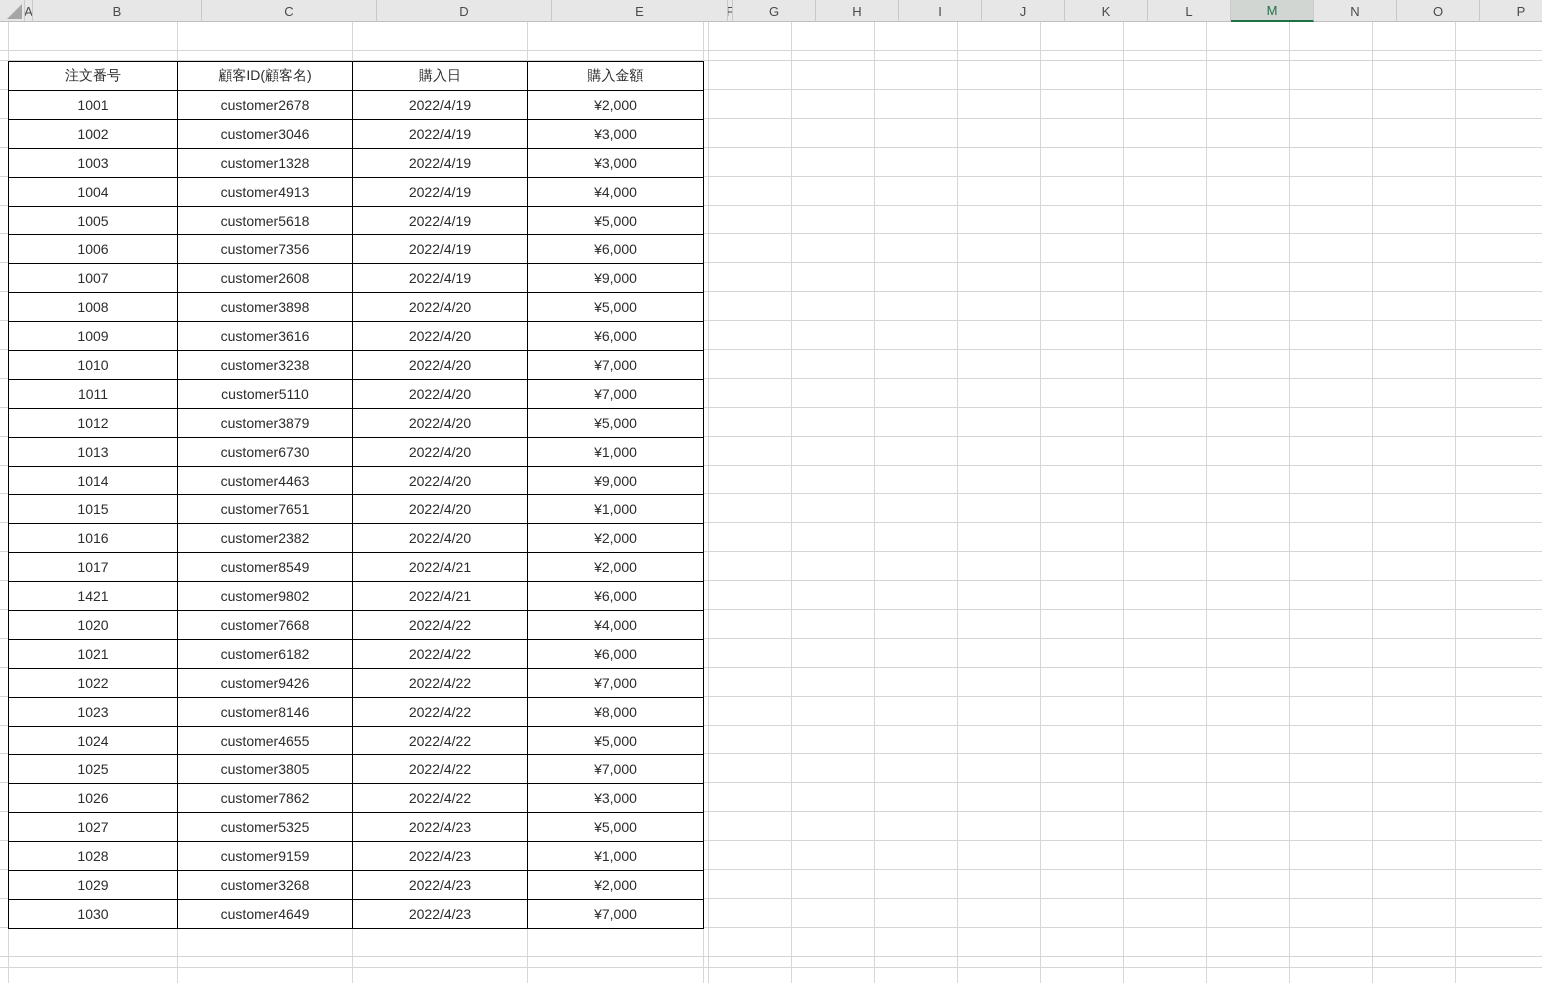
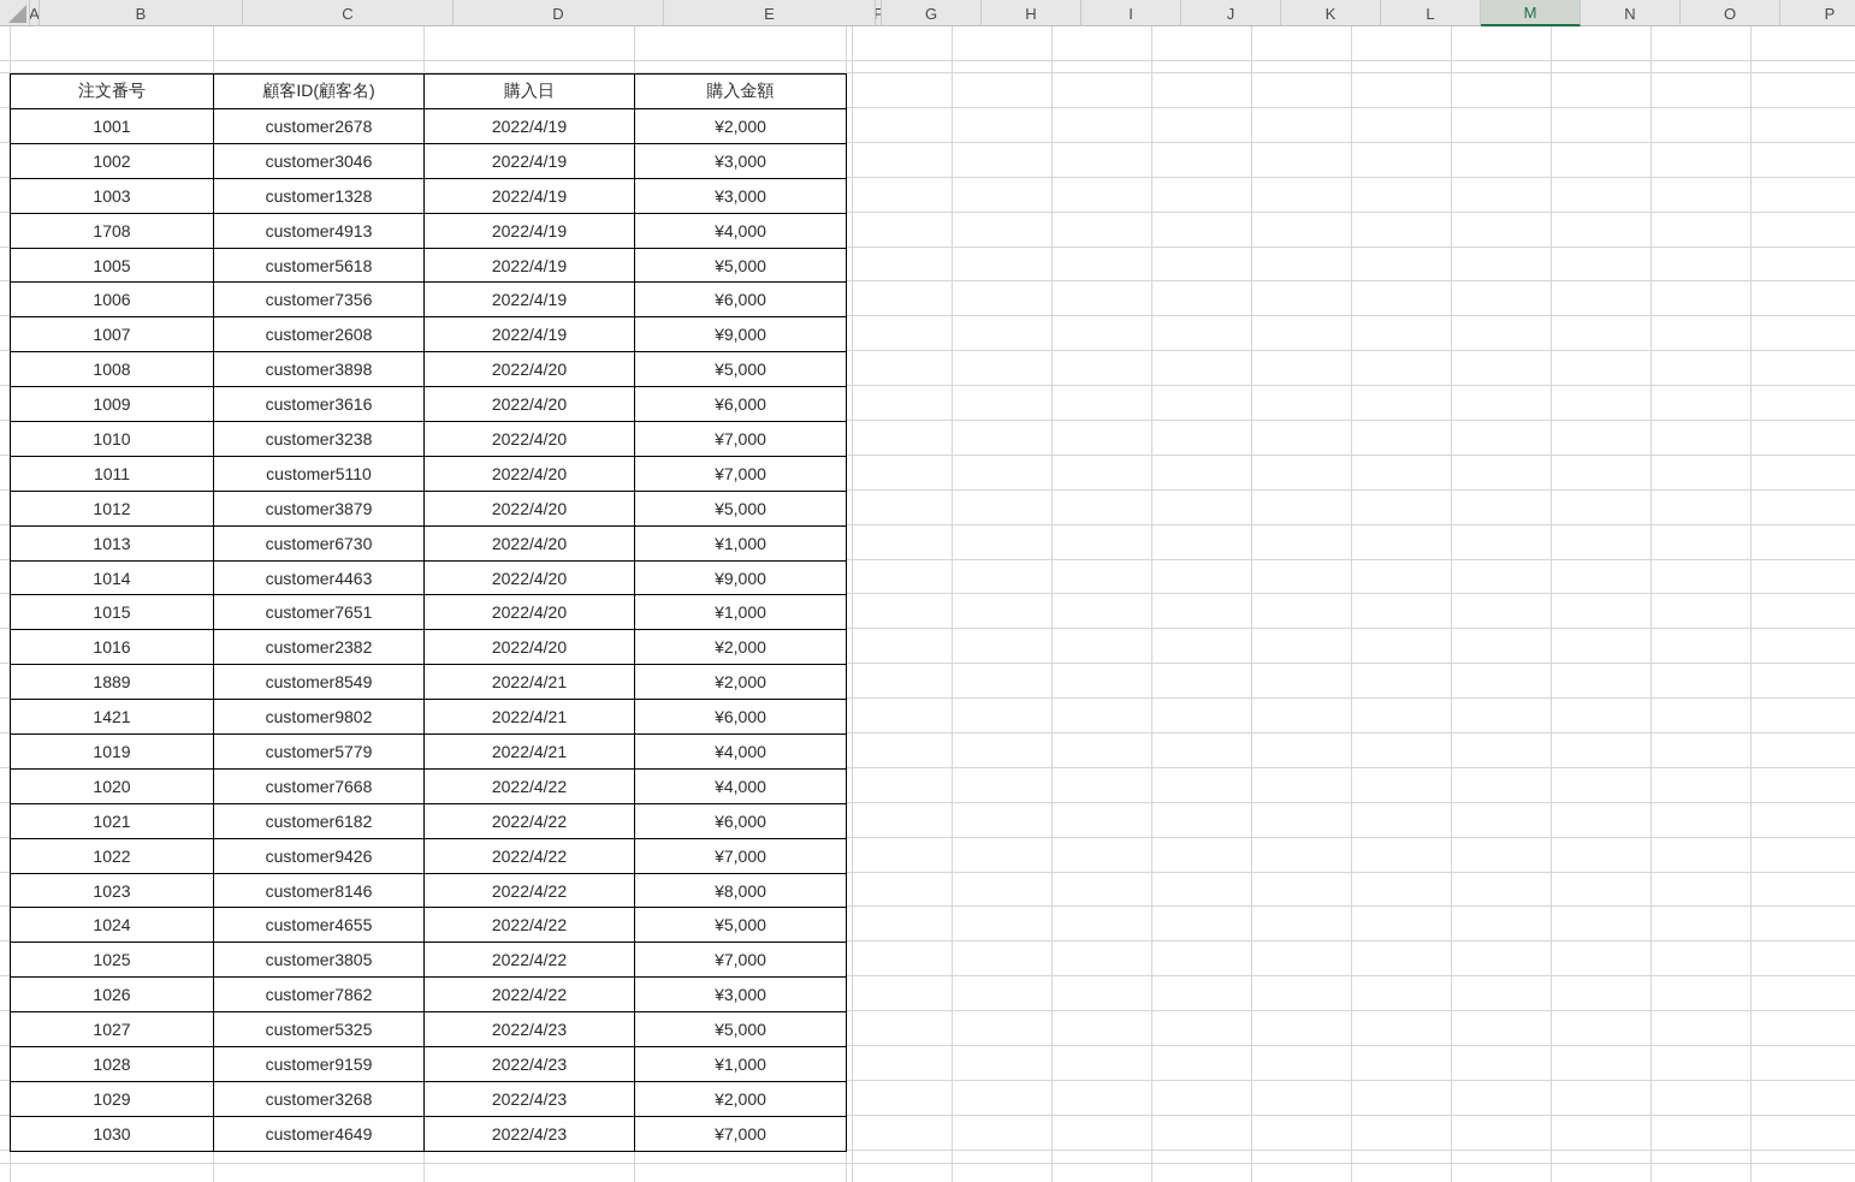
  A
  B
  C
  D
  E
  F
  G
  H
  I
  J
  K
  L
  M
  N
  O
  P
  	注文番号	顧客ID(顧客名)	購入日	購入金額
  1001	customer2678	2022/4/19	¥2,000
  1002	customer3046	2022/4/19	¥3,000
  1003	customer1328	2022/4/19	¥3,000
- 1004	customer4913	2022/4/19	¥4,000
+ 1708	customer4913	2022/4/19	¥4,000
  1005	customer5618	2022/4/19	¥5,000
  1006	customer7356	2022/4/19	¥6,000
  1007	customer2608	2022/4/19	¥9,000
  1008	customer3898	2022/4/20	¥5,000
  1009	customer3616	2022/4/20	¥6,000
  1010	customer3238	2022/4/20	¥7,000
  1011	customer5110	2022/4/20	¥7,000
  1012	customer3879	2022/4/20	¥5,000
  1013	customer6730	2022/4/20	¥1,000
  1014	customer4463	2022/4/20	¥9,000
  1015	customer7651	2022/4/20	¥1,000
  1016	customer2382	2022/4/20	¥2,000
- 1017	customer8549	2022/4/21	¥2,000
+ 1889	customer8549	2022/4/21	¥2,000
  1421	customer9802	2022/4/21	¥6,000
+ 1019	customer5779	2022/4/21	¥4,000
  1020	customer7668	2022/4/22	¥4,000
  1021	customer6182	2022/4/22	¥6,000
  1022	customer9426	2022/4/22	¥7,000
  1023	customer8146	2022/4/22	¥8,000
  1024	customer4655	2022/4/22	¥5,000
  1025	customer3805	2022/4/22	¥7,000
  1026	customer7862	2022/4/22	¥3,000
  1027	customer5325	2022/4/23	¥5,000
  1028	customer9159	2022/4/23	¥1,000
  1029	customer3268	2022/4/23	¥2,000
  1030	customer4649	2022/4/23	¥7,000
